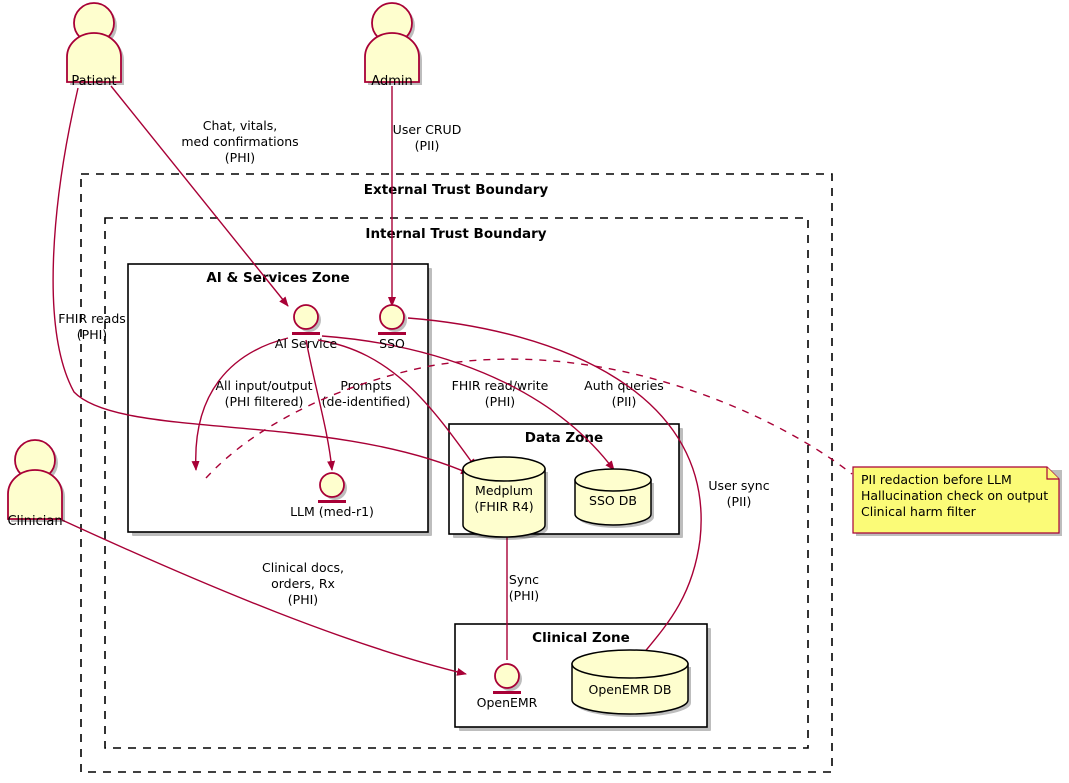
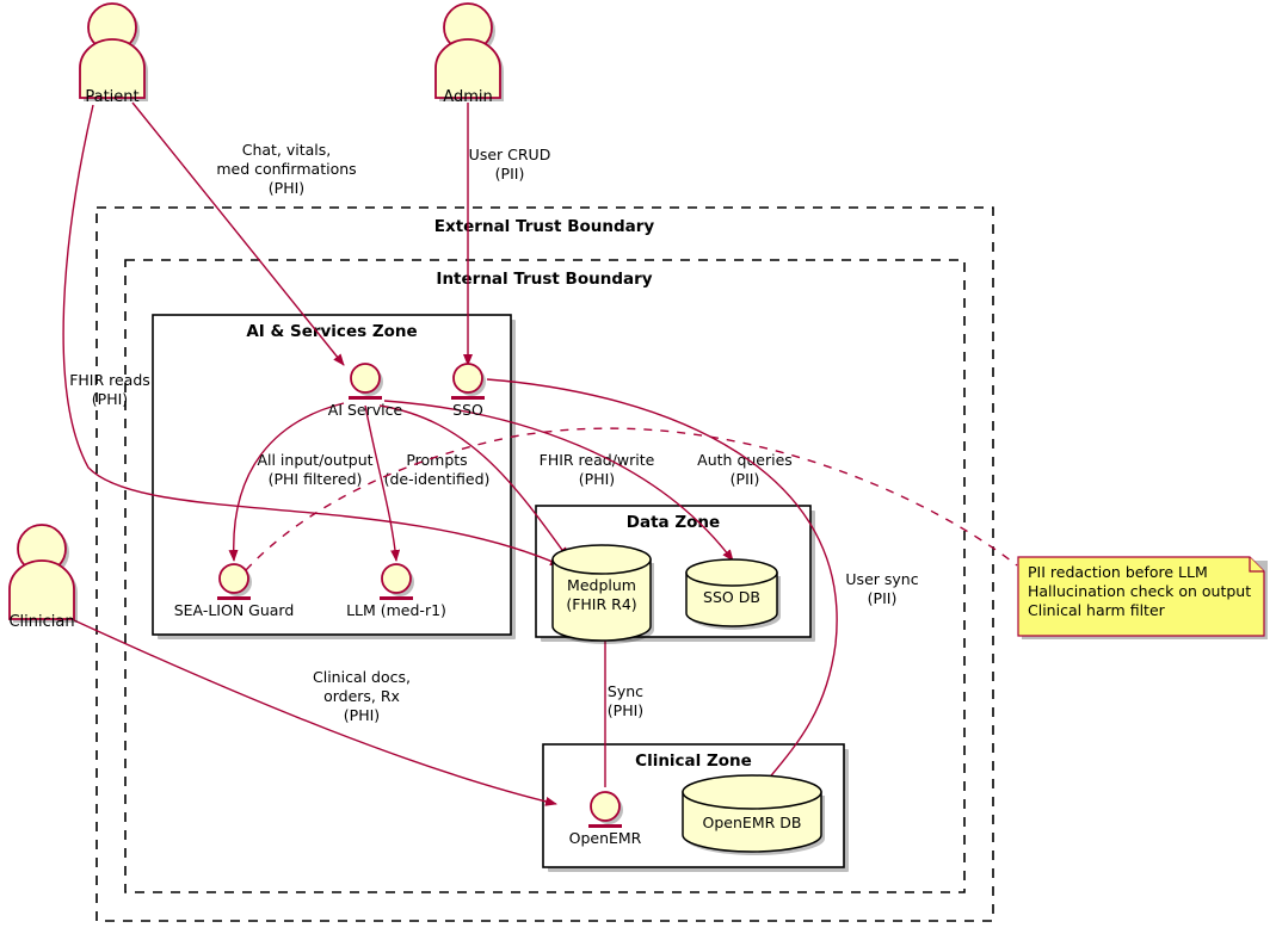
  External Trust Boundary
  Internal Trust Boundary
  AI & Sevices Zone
  Data Zone
  Clinical Zone
  Chat, vitals,
  med confirmations
  (PHI)
  User CRUD
  (PII)
  FHIR reads
  (PHI)
  All input/output
  (PHI filtered)
  Prompts
  (de-identified)
  FHIR read/write
  (PHI)
  Auth queries
  (PII)
  User sync
  (PII)
  Sync
  (PHI)
  Clinical docs,
  orders, Rx
  (PHI)
  Patient
  Admin
  Clinician
  AI Service
  SSO
+ SEA-LION Guard
  LLM (med-r1)
  OpenEMR
  Medplum
  (FHIR R4)
  SSO DB
  OpenEMR DB
  PII redaction before LLM
  Hallucination check on output
  Clinical harm filter
